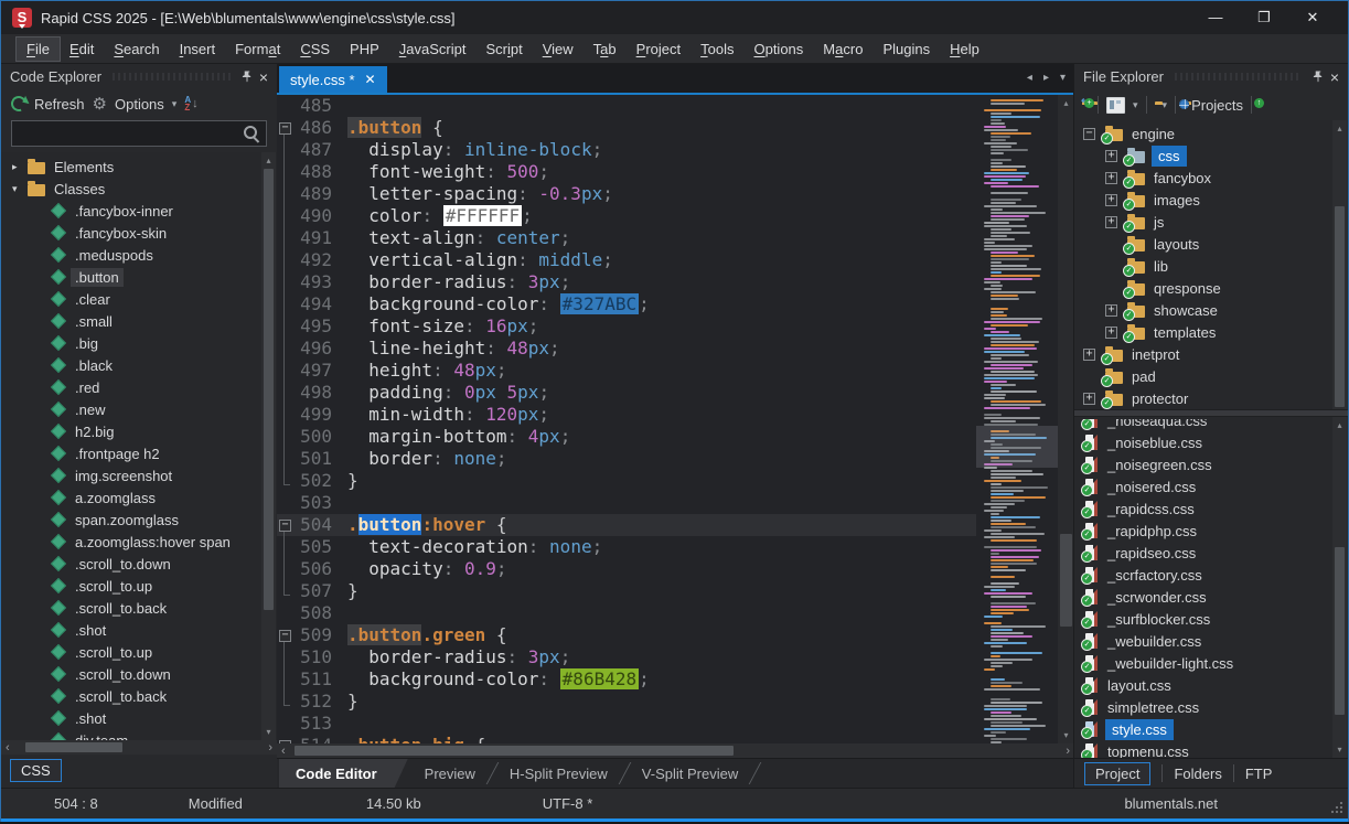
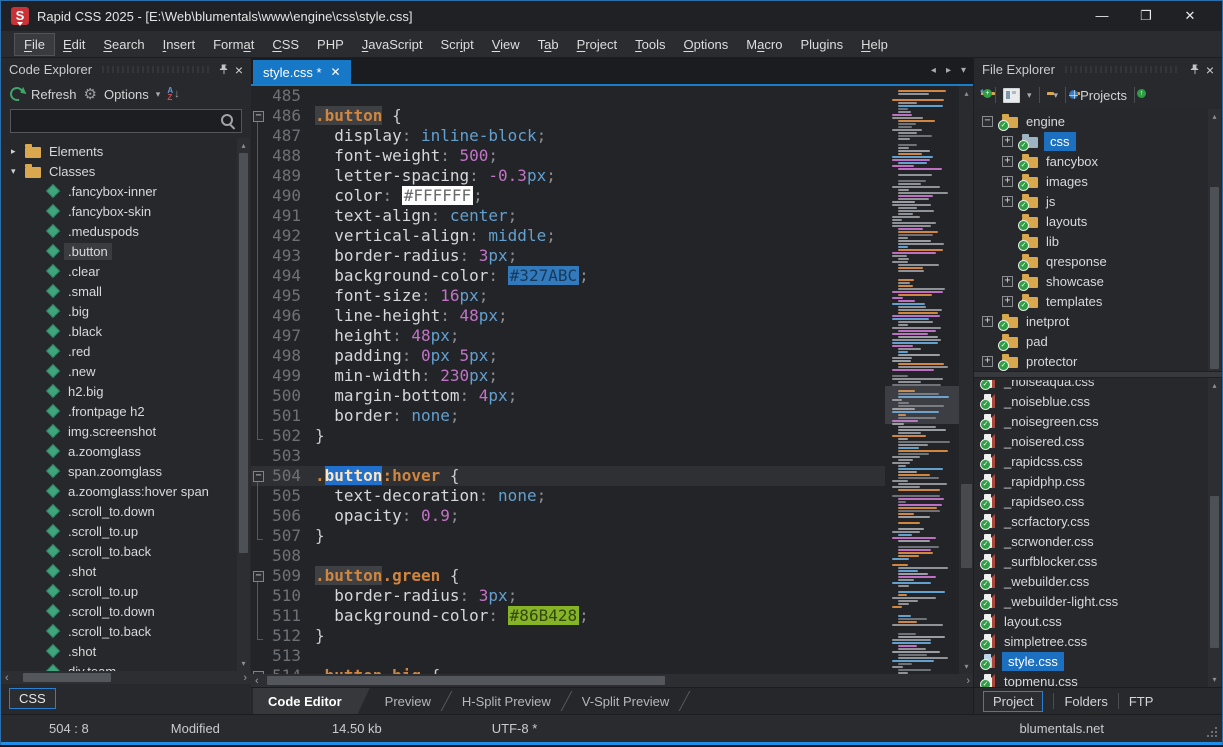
  S
  Rapid CSS 2025 - [E:\Web\blumentals\www\engine\css\style.css]
  —
  ❐
  ✕
  File
  Edit
  Search
  Insert
  Format
  CSS
  PHP
  JavaScript
  Script
  View
  Tab
  Project
  Tools
  Options
  Macro
  Plugins
  Help
  Code Explorer
  ×
  Refresh
  ⚙
  Options
  ▾
  A
  Z
  ↓
  ▴
  ▾
  ▸
  Elements
  ▾
  Classes
  .fancybox-inner
  .fancybox-skin
  .meduspods
  .button
  .clear
  .small
  .big
  .black
  .red
  .new
  h2.big
  .frontpage h2
  img.screenshot
  a.zoomglass
  span.zoomglass
  a.zoomglass:hover span
  .scroll_to.down
  .scroll_to.up
  .scroll_to.back
  .shot
  .scroll_to.up
  .scroll_to.down
  .scroll_to.back
  .shot
  ‹
  ›
  CSS
  style.css *
  ✕
  ◂
  ▸
  ▾
  485
  −
  486
  .button {
  487
  display: inline-block;
  488
  font-weight: 500;
  489
  letter-spacing: -0.3px;
  490
  color: #FFFFFF;
  491
  text-align: center;
  492
  vertical-align: middle;
  493
  border-radius: 3px;
  494
  background-color: #327ABC;
  495
  font-size: 16px;
  496
  line-height: 48px;
  497
  height: 48px;
  498
  padding: 0px 5px;
  499
- min-width: 120px;
+ min-width: 230px;
  500
  margin-bottom: 4px;
  501
  border: none;
  502
  }
  503
  −
  504
  .button:hover {
  505
  text-decoration: none;
  506
  opacity: 0.9;
  507
  }
  508
  −
  509
  .button.green {
  510
  border-radius: 3px;
  511
  background-color: #86B428;
  512
  }
  513
  ▴
  ▾
  ‹
  ›
  Code Editor
  Preview
  H-Split Preview
  V-Split Preview
  File Explorer
  ×
  ▾
  ▾
  Projects
  −
  engine
  +
  css
  +
  fancybox
  +
  images
  +
  js
  layouts
  lib
  qresponse
  +
  showcase
  +
  templates
  +
  inetprot
  pad
  +
  protector
  ▴
  _noiseaqua.css
  _noiseblue.css
  _noisegreen.css
  _noisered.css
  _rapidcss.css
  _rapidphp.css
  _rapidseo.css
  _scrfactory.css
  _scrwonder.css
  _surfblocker.css
  _webuilder.css
  _webuilder-light.css
  layout.css
  simpletree.css
  style.css
  topmenu.css
  ▴
  ▾
  Project
  Folders
  FTP
  504 : 8
  Modified
  14.50 kb
  UTF-8 *
  blumentals.net
